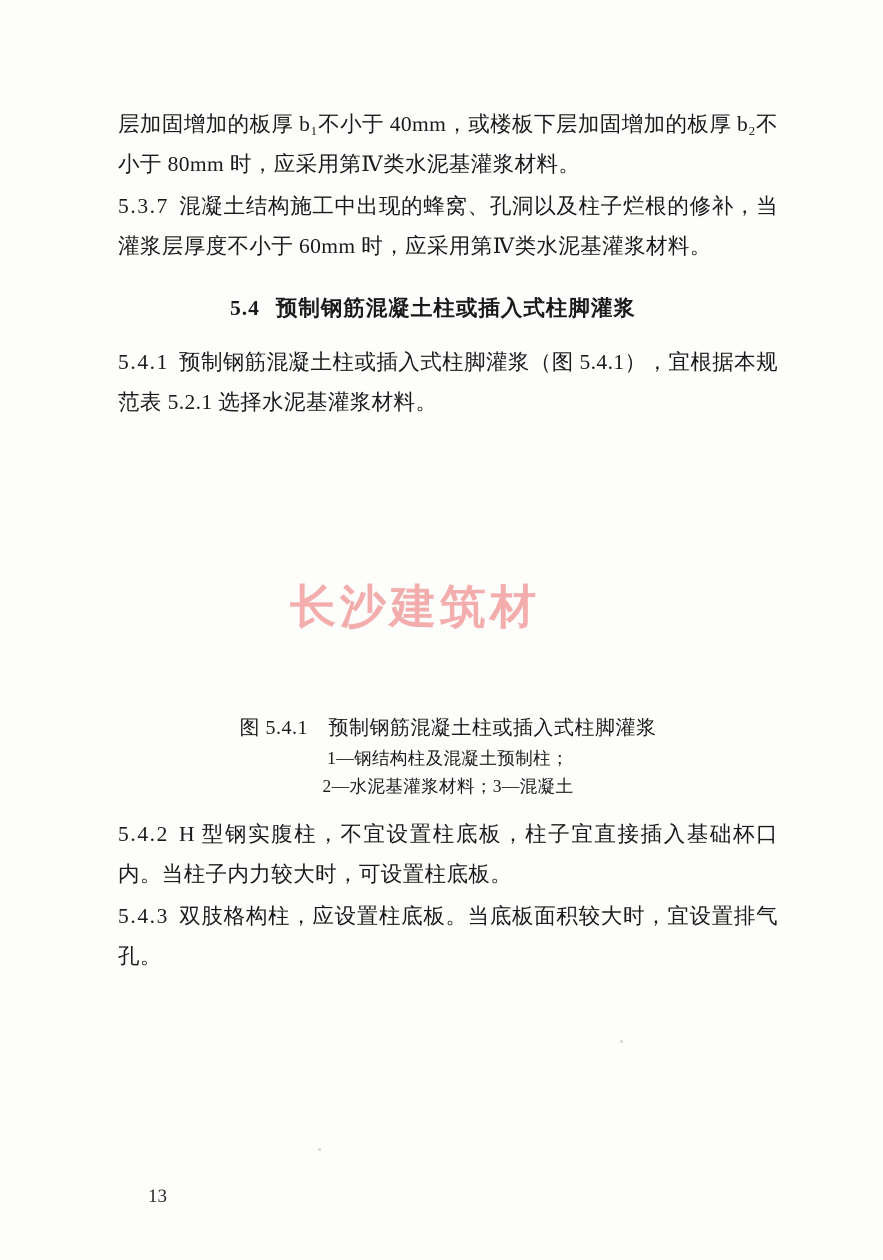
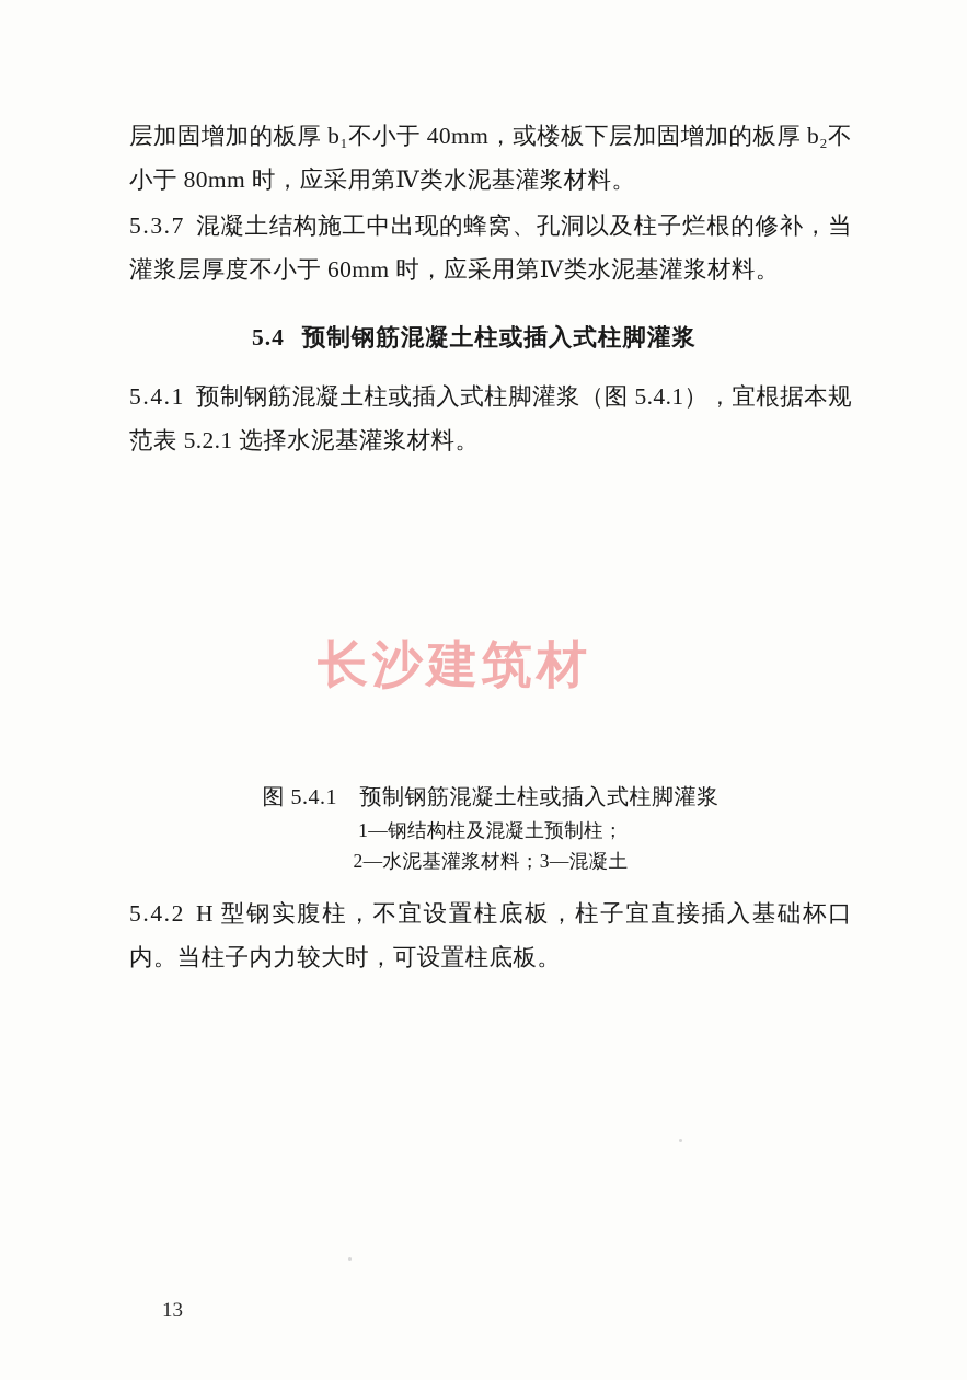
  层加固增加的板厚 b₁不小于 40mm，或楼板下层加固增加的板厚 b₂不小于 80mm 时，应采用第Ⅳ类水泥基灌浆材料。
  5.3.7 混凝土结构施工中出现的蜂窝、孔洞以及柱子烂根的修补，当灌浆层厚度不小于 60mm 时，应采用第Ⅳ类水泥基灌浆材料。
  5.4 预制钢筋混凝土柱或插入式柱脚灌浆
  5.4.1 预制钢筋混凝土柱或插入式柱脚灌浆（图 5.4.1），宜根据本规范表 5.2.1 选择水泥基灌浆材料。
  长沙建筑材
  图 5.4.1 预制钢筋混凝土柱或插入式柱脚灌浆
  1—钢结构柱及混凝土预制柱；
  2—水泥基灌浆材料；3—混凝土
  5.4.2 H 型钢实腹柱，不宜设置柱底板，柱子宜直接插入基础杯口内。当柱子内力较大时，可设置柱底板。
- 5.4.3 双肢格构柱，应设置柱底板。当底板面积较大时，宜设置排气孔。
  13
